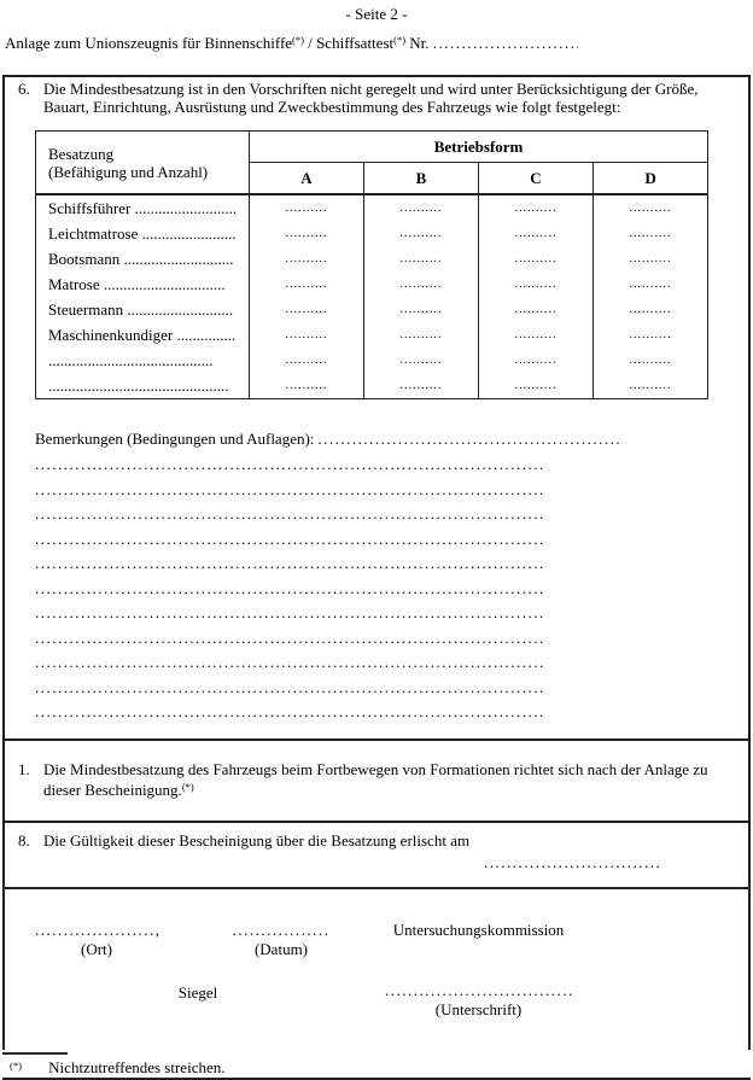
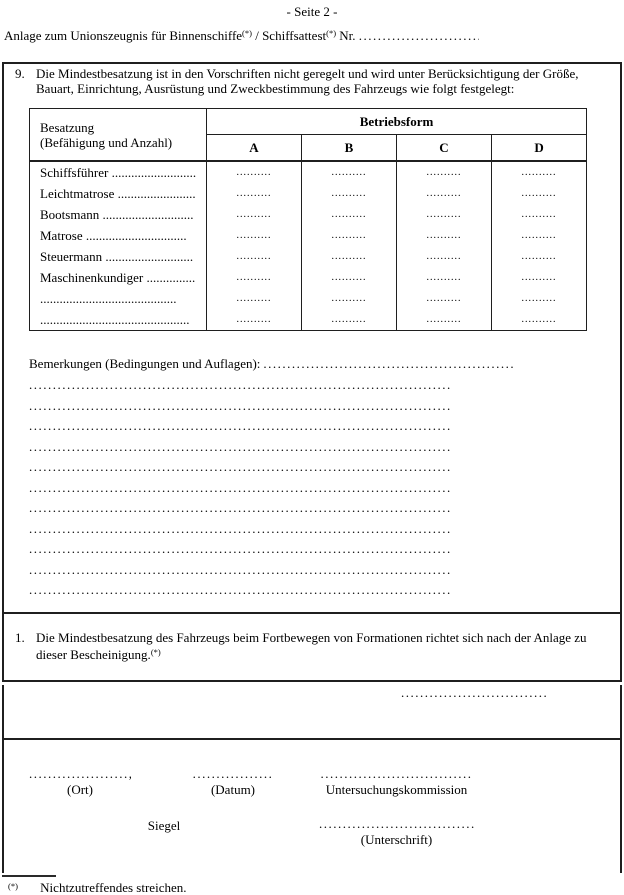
  - Seite 2 -
  Anlage zum Unionszeugnis für Binnenschiffe(*) / Schiffsattest(*) Nr. .........................
- 6.
+ 9.
  Die Mindestbesatzung ist in den Vorschriften nicht geregelt und wird unter Berücksichtigung der Größe, Bauart, Einrichtung, Ausrüstung und Zweckbestimmung des Fahrzeugs wie folgt festgelegt:
  Besatzung (Befähigung und Anzahl)	Betriebsform
  A	B	C	D
  Schiffsführer ..........................	..........	..........	..........	..........
  Leichtmatrose ........................	..........	..........	..........	..........
  Bootsmann ............................	..........	..........	..........	..........
  Matrose ...............................	..........	..........	..........	..........
  Steuermann ...........................	..........	..........	..........	..........
  Maschinenkundiger ...............	..........	..........	..........	..........
  ..........................................	..........	..........	..........	..........
  ..............................................	..........	..........	..........	..........
  Bemerkungen (Bedingungen und Auflagen):
  .....................................................
  .........................................................................................
  .........................................................................................
  .........................................................................................
  .........................................................................................
  .........................................................................................
  .........................................................................................
  .........................................................................................
  .........................................................................................
  .........................................................................................
  .........................................................................................
  .........................................................................................
  1.
  Die Mindestbesatzung des Fahrzeugs beim Fortbewegen von Formationen richtet sich nach der Anlage zu dieser Bescheinigung.(*)
- 8.
- Die Gültigkeit dieser Bescheinigung über die Besatzung erlischt am
  ...............................
  .....................
  (Ort)
  .................
  (Datum)
+ ................................
  Untersuchungskommission
  Siegel
  .................................
  (Unterschrift)
  (*) Nichtzutreffendes streichen.
